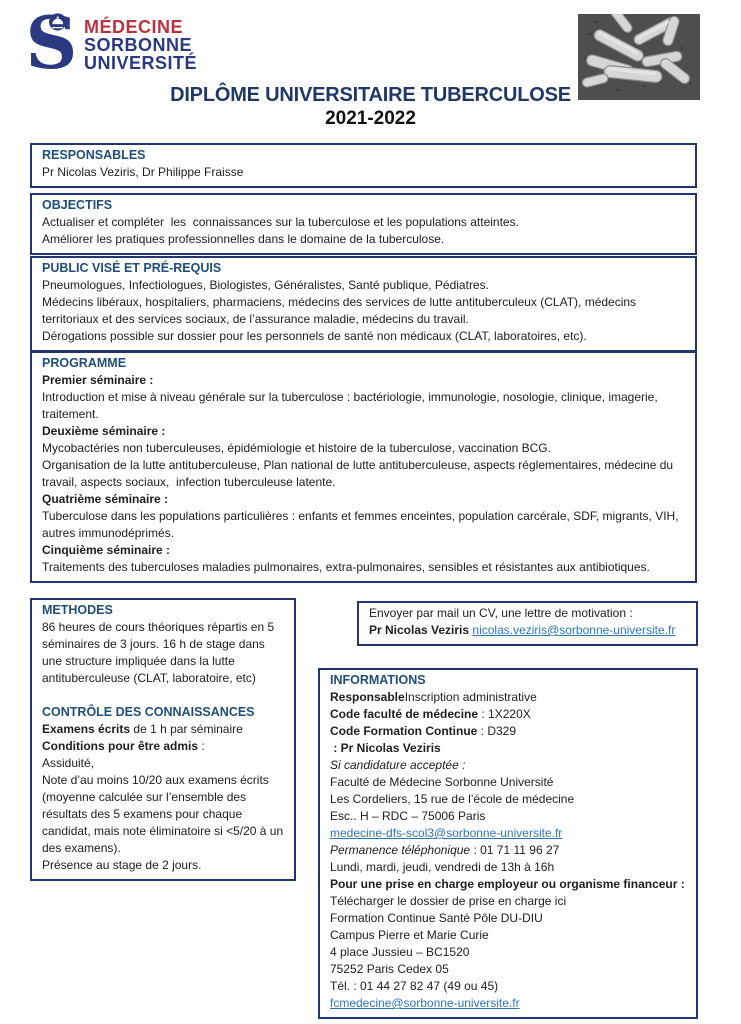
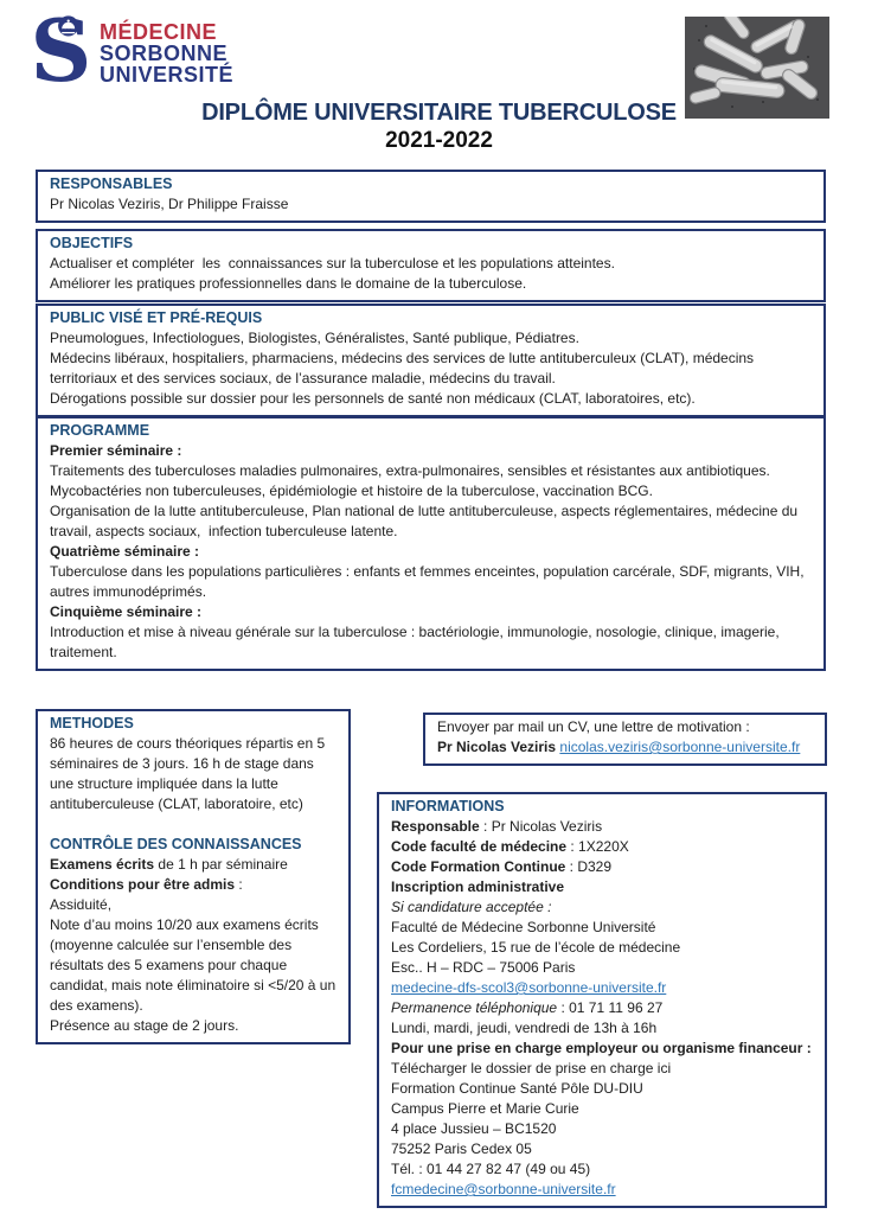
  S
  MÉDECINE
  SORBONNE
  UNIVERSITÉ
  DIPLÔME UNIVERSITAIRE TUBERCULOSE
  2021-2022
  RESPONSABLES
  Pr Nicolas Veziris, Dr Philippe Fraisse
  OBJECTIFS
  Actualiser et compléter les connaissances sur la tuberculose et les populations atteintes.
  Améliorer les pratiques professionnelles dans le domaine de la tuberculose.
  PUBLIC VISÉ ET PRÉ-REQUIS
  Pneumologues, Infectiologues, Biologistes, Généralistes, Santé publique, Pédiatres.
  Médecins libéraux, hospitaliers, pharmaciens, médecins des services de lutte antituberculeux (CLAT), médecins territoriaux et des services sociaux, de l’assurance maladie, médecins du travail.
  Dérogations possible sur dossier pour les personnels de santé non médicaux (CLAT, laboratoires, etc).
  PROGRAMME
  Premier séminaire :
- Introduction et mise à niveau générale sur la tuberculose : bactériologie, immunologie, nosologie, clinique, imagerie, traitement.
+ Traitements des tuberculoses maladies pulmonaires, extra-pulmonaires, sensibles et résistantes aux antibiotiques.
- Deuxième séminaire :
  Mycobactéries non tuberculeuses, épidémiologie et histoire de la tuberculose, vaccination BCG.
  Organisation de la lutte antituberculeuse, Plan national de lutte antituberculeuse, aspects réglementaires, médecine du travail, aspects sociaux, infection tuberculeuse latente.
  Quatrième séminaire :
  Tuberculose dans les populations particulières : enfants et femmes enceintes, population carcérale, SDF, migrants, VIH, autres immunodéprimés.
  Cinquième séminaire :
- Traitements des tuberculoses maladies pulmonaires, extra-pulmonaires, sensibles et résistantes aux antibiotiques.
+ Introduction et mise à niveau générale sur la tuberculose : bactériologie, immunologie, nosologie, clinique, imagerie, traitement.
  METHODES
  86 heures de cours théoriques répartis en 5 séminaires de 3 jours. 16 h de stage dans une structure impliquée dans la lutte antituberculeuse (CLAT, laboratoire, etc)
  CONTRÔLE DES CONNAISSANCES
  Examens écrits de 1 h par séminaire
  Conditions pour être admis :
  Assiduité,
  Note d’au moins 10/20 aux examens écrits (moyenne calculée sur l’ensemble des résultats des 5 examens pour chaque candidat, mais note éliminatoire si <5/20 à un des examens).
  Présence au stage de 2 jours.
  Envoyer par mail un CV, une lettre de motivation :
  Pr Nicolas Veziris nicolas.veziris@sorbonne-universite.fr
  INFORMATIONS
- ResponsableInscription administrative
+ Responsable : Pr Nicolas Veziris
  Code faculté de médecine : 1X220X
  Code Formation Continue : D329
- : Pr Nicolas Veziris
+ Inscription administrative
  Si candidature acceptée :
  Faculté de Médecine Sorbonne Université
  Les Cordeliers, 15 rue de l’école de médecine
  Esc.. H – RDC – 75006 Paris
  medecine-dfs-scol3@sorbonne-universite.fr
  Permanence téléphonique : 01 71 11 96 27
  Lundi, mardi, jeudi, vendredi de 13h à 16h
  Pour une prise en charge employeur ou organisme financeur :
  Télécharger le dossier de prise en charge ici
  Formation Continue Santé Pôle DU-DIU
  Campus Pierre et Marie Curie
  4 place Jussieu – BC1520
  75252 Paris Cedex 05
  Tél. : 01 44 27 82 47 (49 ou 45)
  fcmedecine@sorbonne-universite.fr
